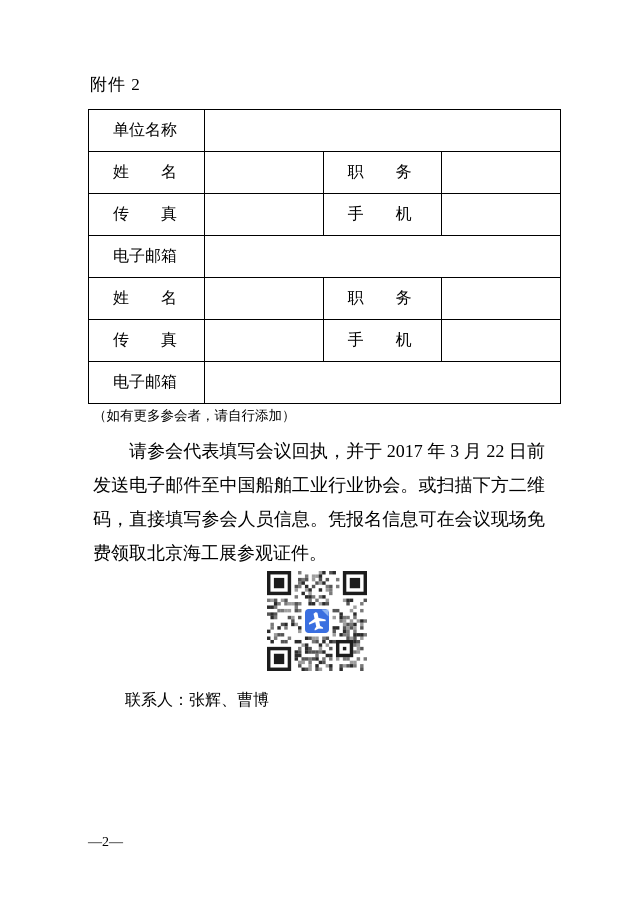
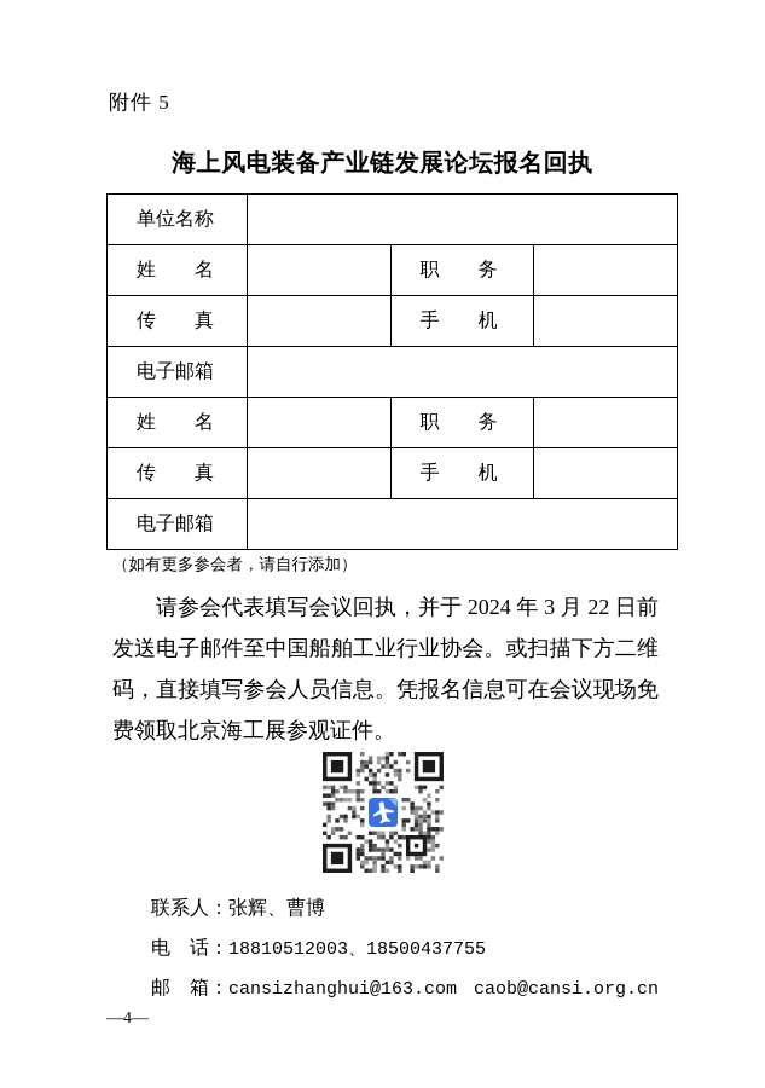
- 附件 2
+ 附件 5
+ 海上风电装备产业链发展论坛报名回执
  单位名称
  姓 名		职 务
  传 真		手 机
  电子邮箱
  姓 名		职 务
  传 真		手 机
  电子邮箱
  （如有更多参会者，请自行添加）
- 请参会代表填写会议回执，并于 2017 年 3 月 22 日前发送电子邮件至中国船舶工业行业协会。或扫描下方二维码，直接填写参会人员信息。凭报名信息可在会议现场免费领取北京海工展参观证件。
+ 请参会代表填写会议回执，并于 2024 年 3 月 22 日前发送电子邮件至中国船舶工业行业协会。或扫描下方二维码，直接填写参会人员信息。凭报名信息可在会议现场免费领取北京海工展参观证件。
  联系人：张辉、曹博
+ 电 话：18810512003、18500437755
+ 邮 箱：cansizhanghui@163.com caob@cansi.org.cn
- —2—
+ —4—
